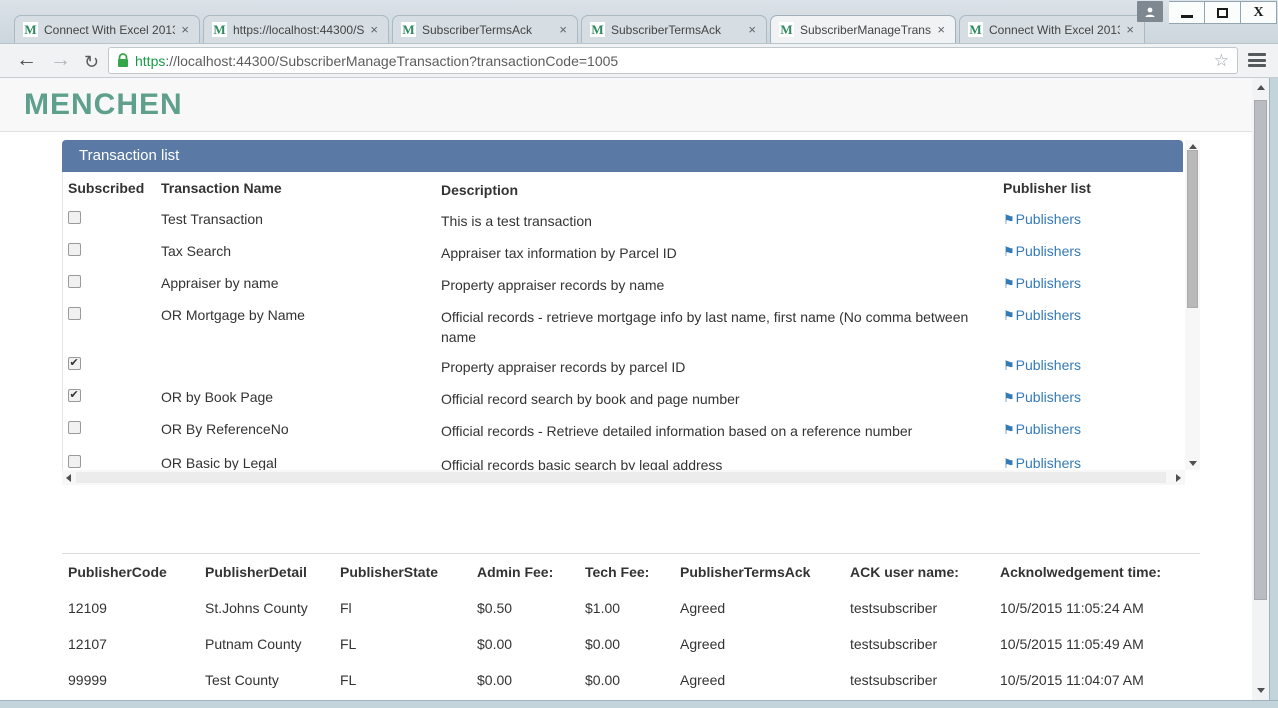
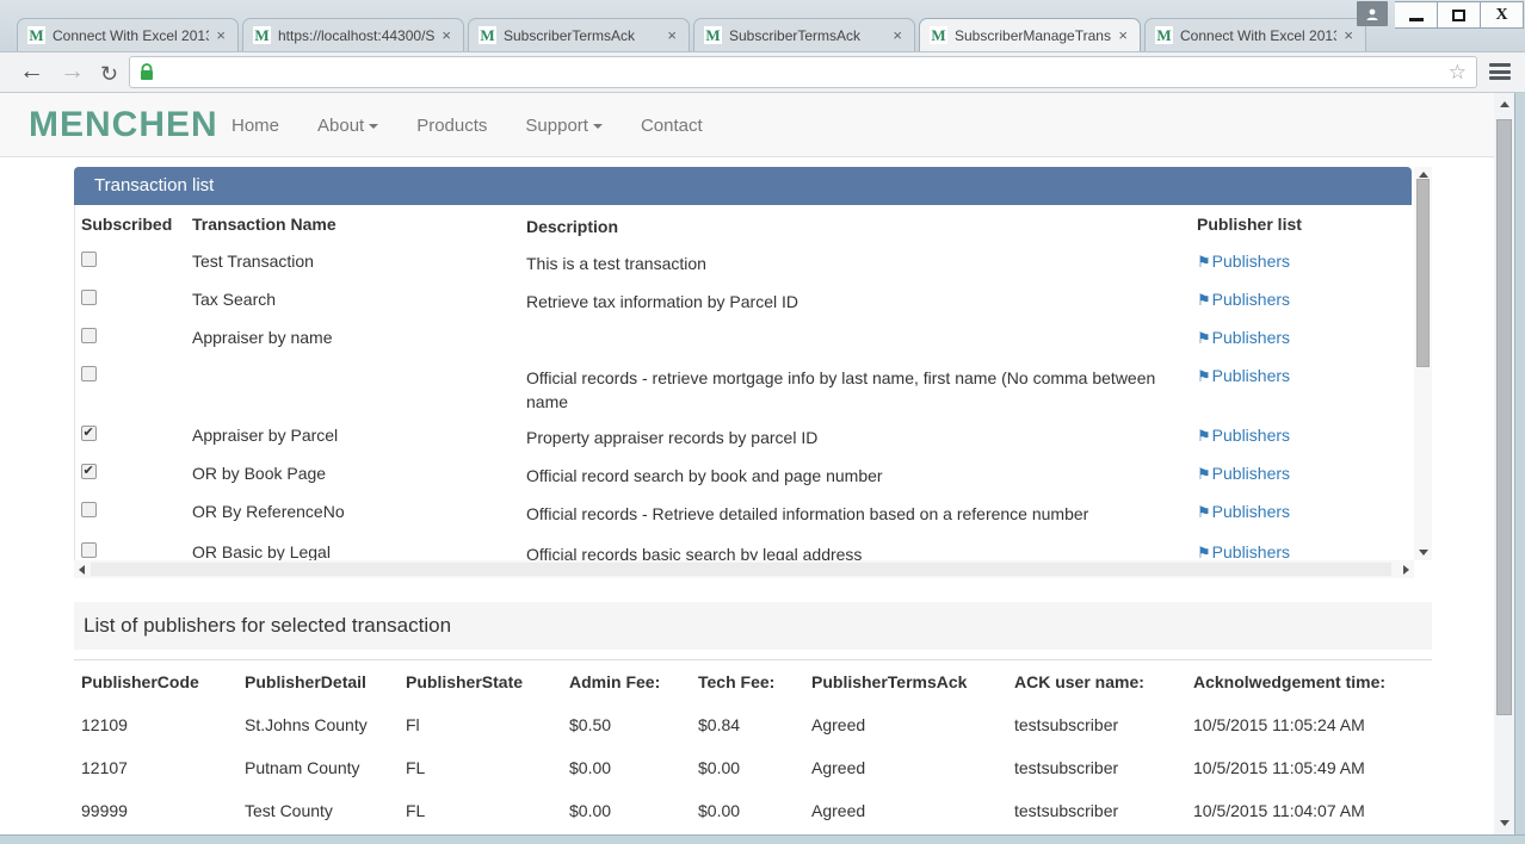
  M
  Connect With Excel 201
  ×
  M
  https://localhost:44300/S
  ×
  M
  SubscriberTermsAck
  ×
  M
  SubscriberTermsAck
  ×
  M
  SubscriberManageTrans
  ×
  M
  Connect With Excel 201
  ×
  X
  ←
  →
  ↻
- https://localhost:44300/SubscriberManageTransaction?transactionCode=1005
  ☆
  MENCHEN
+ Home
+ About
+ Products
+ Support
+ Contact
  Transaction list
  Subscribed
  Transaction Name
  Description
  Publisher list
  Test Transaction
  This is a test transaction
  ⚑Publishers
  Tax Search
- Appraiser tax information by Parcel ID
+ Retrieve tax information by Parcel ID
  ⚑Publishers
  Appraiser by name
- Property appraiser records by name
  ⚑Publishers
- OR Mortgage by Name
  Official records - retrieve mortgage info by last name, first name (No comma between name
  ⚑Publishers
+ Appraiser by Parcel
  Property appraiser records by parcel ID
  ⚑Publishers
  OR by Book Page
  Official record search by book and page number
  ⚑Publishers
  OR By ReferenceNo
  Official records - Retrieve detailed information based on a reference number
  ⚑Publishers
  OR Basic by Legal
  Official records basic search by legal address
  ⚑Publishers
+ List of publishers for selected transaction
  PublisherCode
  PublisherDetail
  PublisherState
  Admin Fee:
  Tech Fee:
  PublisherTermsAck
  ACK user name:
  Acknolwedgement time:
  12109
  St.Johns County
  Fl
  $0.50
- $1.00
+ $0.84
  Agreed
  testsubscriber
  10/5/2015 11:05:24 AM
  12107
  Putnam County
  FL
  $0.00
  $0.00
  Agreed
  testsubscriber
  10/5/2015 11:05:49 AM
  99999
  Test County
  FL
  $0.00
  $0.00
  Agreed
  testsubscriber
  10/5/2015 11:04:07 AM
